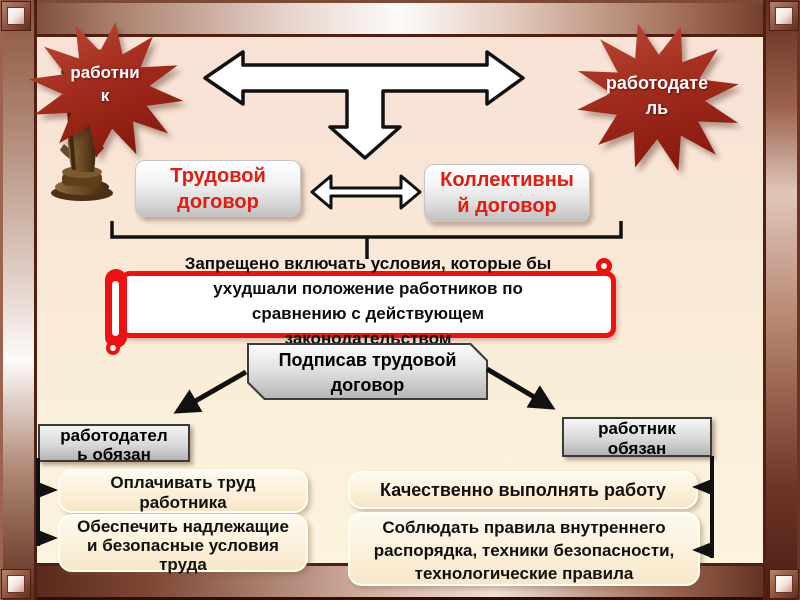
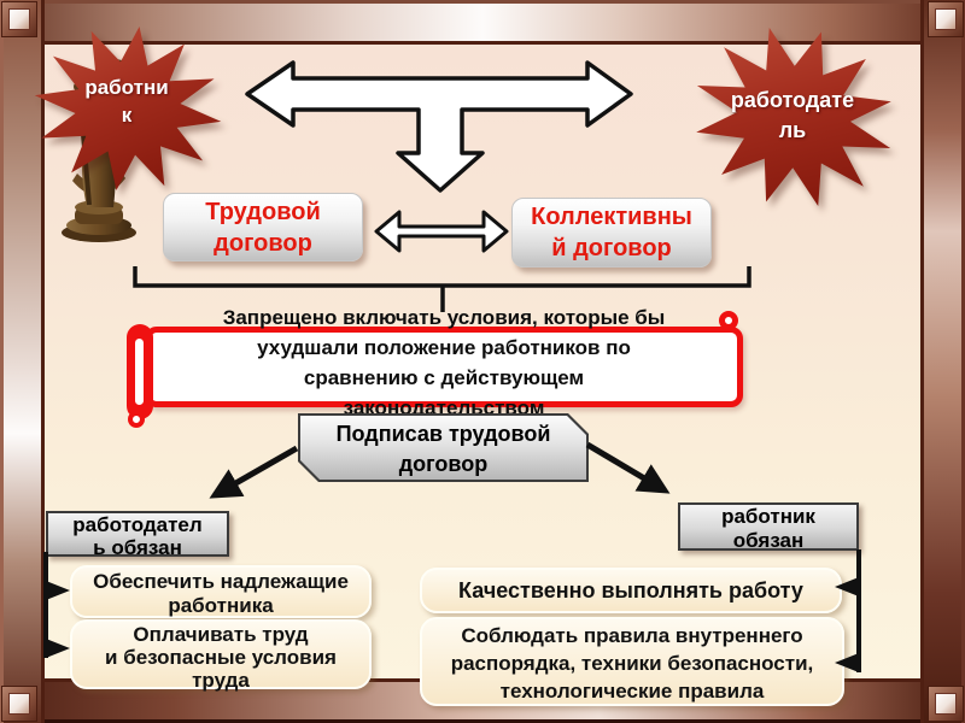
  Запрещено включать условия, которые бы
  ухудшали положение работников по
  сравнению с действующем
  законодательством
  Трудовой
  договор
  Коллективны
  й договор
  Подписав трудовой
  договор
  работодател
  ь обязан
  работник
  обязан
- Оплачивать труд
+ Обеспечить надлежащие
  работника
- Обеспечить надлежащие
+ Оплачивать труд
  и безопасные условия
  труда
  Качественно выполнять работу
  Соблюдать правила внутреннего
  распорядка, техники безопасности,
  технологические правила
  работни
  к
  работодате
  ль
